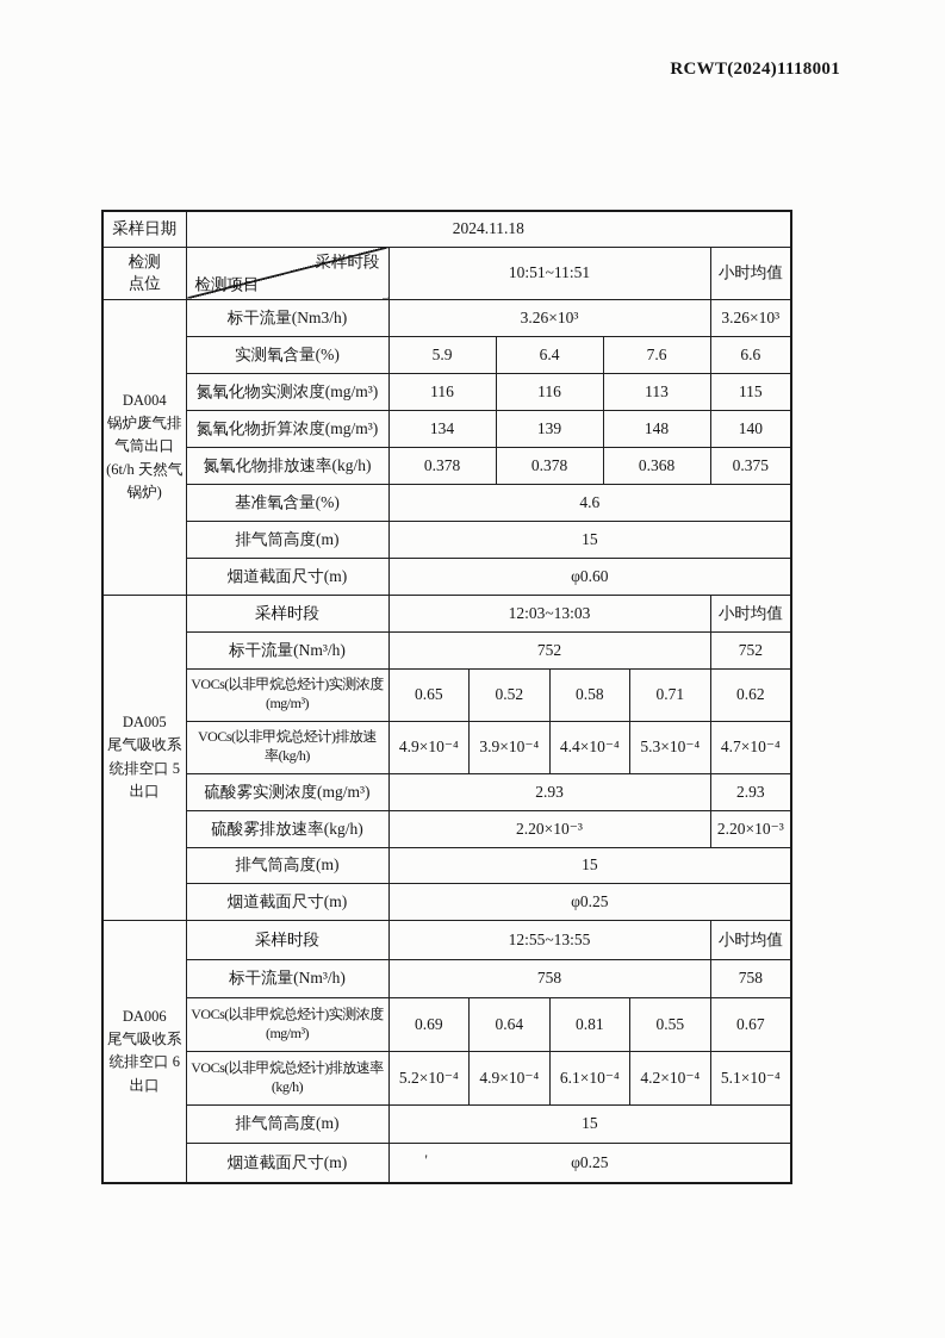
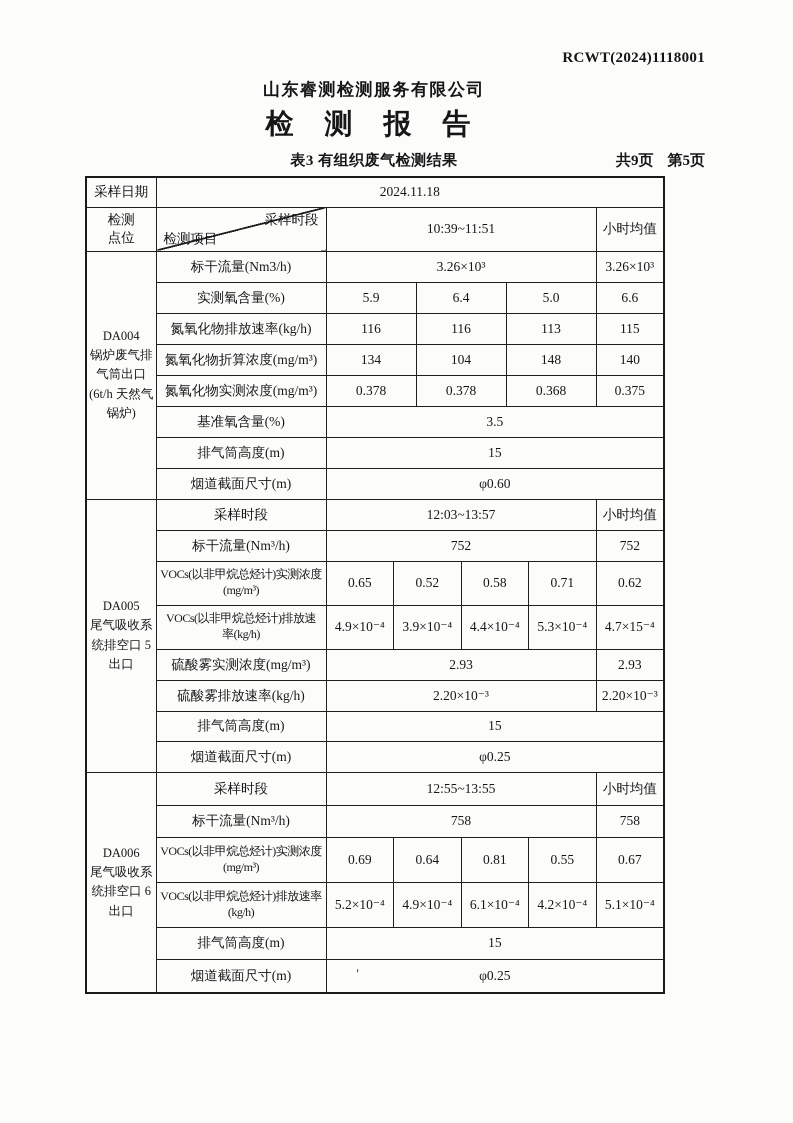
  RCWT(2024)1118001
+ 山东睿测检测服务有限公司
+ 检 测 报 告
+ 表3 有组织废气检测结果
+ 共9页 第5页
  采样日期	2024.11.18
- 检测 点位	采样时段 检测项目	10:51~11:51	小时均值
+ 检测 点位	采样时段 检测项目	10:39~11:51	小时均值
  DA004 锅炉废气排 气筒出口 (6t/h 天然气 锅炉)	标干流量(Nm3/h)	3.26×10³	3.26×10³
- 实测氧含量(%)	5.9	6.4	7.6	6.6
+ 实测氧含量(%)	5.9	6.4	5.0	6.6
- 氮氧化物实测浓度(mg/m³)	116	116	113	115
+ 氮氧化物排放速率(kg/h)	116	116	113	115
- 氮氧化物折算浓度(mg/m³)	134	139	148	140
+ 氮氧化物折算浓度(mg/m³)	134	104	148	140
- 氮氧化物排放速率(kg/h)	0.378	0.378	0.368	0.375
+ 氮氧化物实测浓度(mg/m³)	0.378	0.378	0.368	0.375
- 基准氧含量(%)	4.6
+ 基准氧含量(%)	3.5
  排气筒高度(m)	15
  烟道截面尺寸(m)	φ0.60
- DA005 尾气吸收系 统排空口 5 出口	采样时段	12:03~13:03	小时均值
+ DA005 尾气吸收系 统排空口 5 出口	采样时段	12:03~13:57	小时均值
  标干流量(Nm³/h)	752	752
  VOCs(以非甲烷总烃计)实测浓度 (mg/m³)	0.65	0.52	0.58	0.71	0.62
- VOCs(以非甲烷总烃计)排放速 率(kg/h)	4.9×10⁻⁴	3.9×10⁻⁴	4.4×10⁻⁴	5.3×10⁻⁴	4.7×10⁻⁴
+ VOCs(以非甲烷总烃计)排放速 率(kg/h)	4.9×10⁻⁴	3.9×10⁻⁴	4.4×10⁻⁴	5.3×10⁻⁴	4.7×15⁻⁴
  硫酸雾实测浓度(mg/m³)	2.93	2.93
  硫酸雾排放速率(kg/h)	2.20×10⁻³	2.20×10⁻³
  排气筒高度(m)	15
  烟道截面尺寸(m)	φ0.25
  DA006 尾气吸收系 统排空口 6 出口	采样时段	12:55~13:55	小时均值
  标干流量(Nm³/h)	758	758
  VOCs(以非甲烷总烃计)实测浓度 (mg/m³)	0.69	0.64	0.81	0.55	0.67
  VOCs(以非甲烷总烃计)排放速率 (kg/h)	5.2×10⁻⁴	4.9×10⁻⁴	6.1×10⁻⁴	4.2×10⁻⁴	5.1×10⁻⁴
  排气筒高度(m)	15
  烟道截面尺寸(m)	' φ0.25
